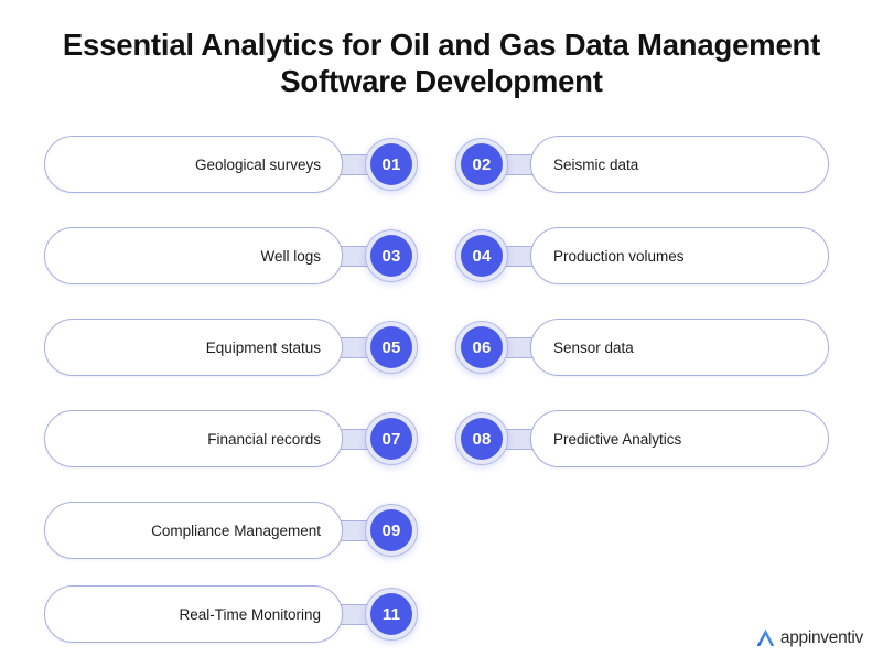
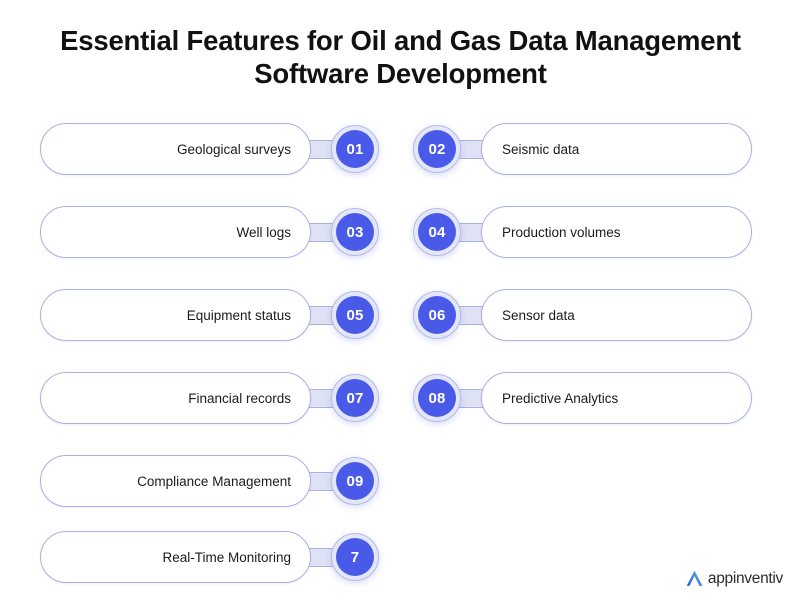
- Essential Analytics for Oil and Gas Data Management
+ Essential Features for Oil and Gas Data Management
  Software Development
  Geological surveys
  01
  02
  Seismic data
  Well logs
  03
  04
  Production volumes
  Equipment status
  05
  06
  Sensor data
  Financial records
  07
  08
  Predictive Analytics
  Compliance Management
  09
  Real-Time Monitoring
- 11
+ 7
  appinventiv
